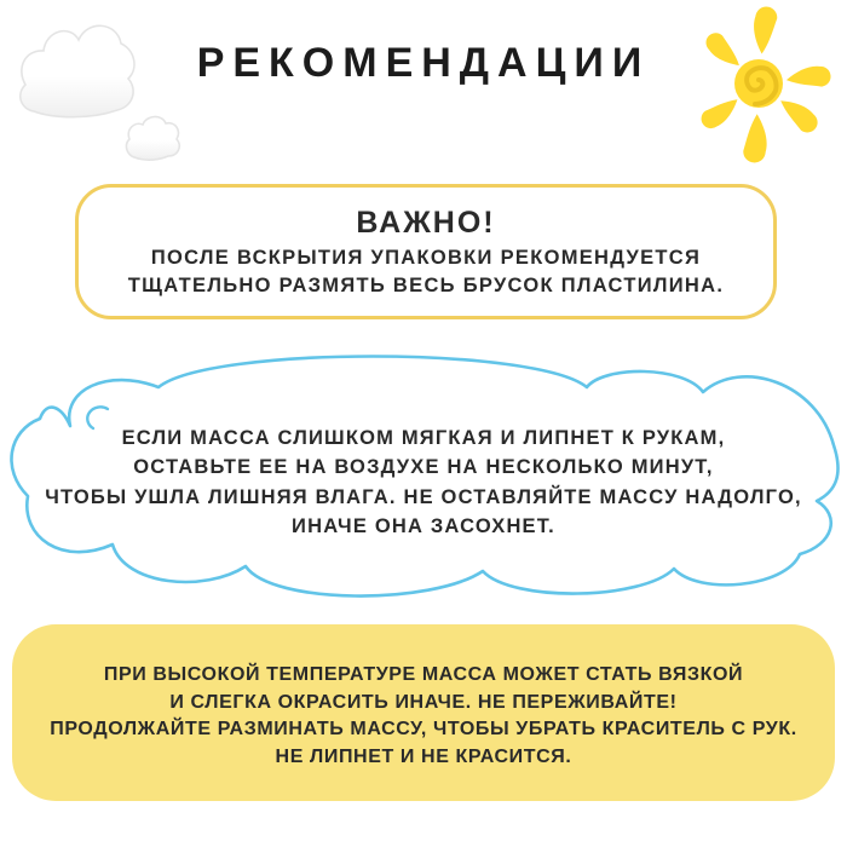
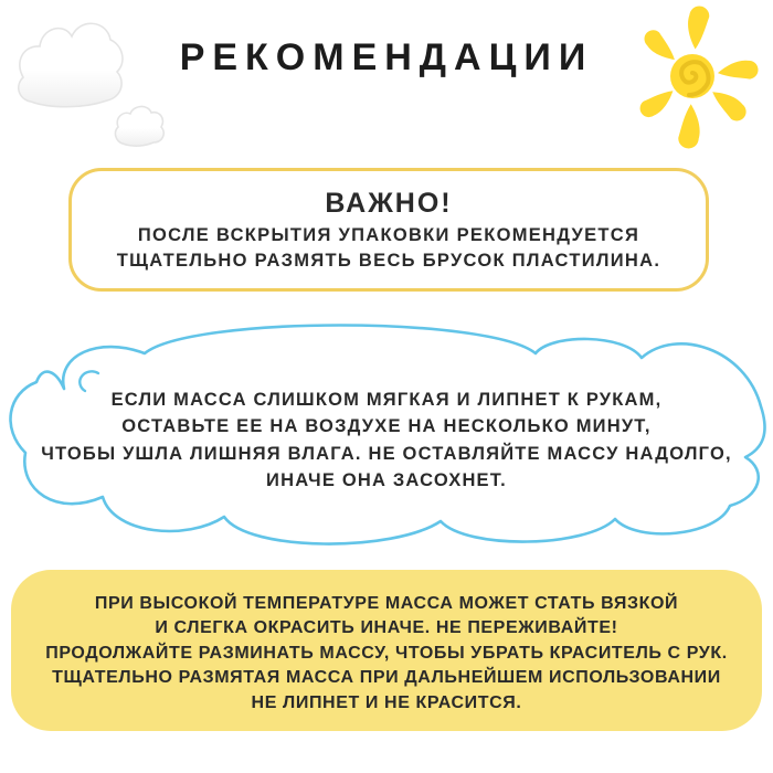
  РЕКОМЕНДАЦИИ
  ВАЖНО!
  ПОСЛЕ ВСКРЫТИЯ УПАКОВКИ РЕКОМЕНДУЕТСЯ
  ТЩАТЕЛЬНО РАЗМЯТЬ ВЕСЬ БРУСОК ПЛАСТИЛИНА.
  ЕСЛИ МАССА СЛИШКОМ МЯГКАЯ И ЛИПНЕТ К РУКАМ,
  ОСТАВЬТЕ ЕЕ НА ВОЗДУХЕ НА НЕСКОЛЬКО МИНУТ,
  ЧТОБЫ УШЛА ЛИШНЯЯ ВЛАГА. НЕ ОСТАВЛЯЙТЕ МАССУ НАДОЛГО,
  ИНАЧЕ ОНА ЗАСОХНЕТ.
  ПРИ ВЫСОКОЙ ТЕМПЕРАТУРЕ МАССА МОЖЕТ СТАТЬ ВЯЗКОЙ
  И СЛЕГКА ОКРАСИТЬ ИНАЧЕ. НЕ ПЕРЕЖИВАЙТЕ!
  ПРОДОЛЖАЙТЕ РАЗМИНАТЬ МАССУ, ЧТОБЫ УБРАТЬ КРАСИТЕЛЬ С РУК.
+ ТЩАТЕЛЬНО РАЗМЯТАЯ МАССА ПРИ ДАЛЬНЕЙШЕМ ИСПОЛЬЗОВАНИИ
  НЕ ЛИПНЕТ И НЕ КРАСИТСЯ.
